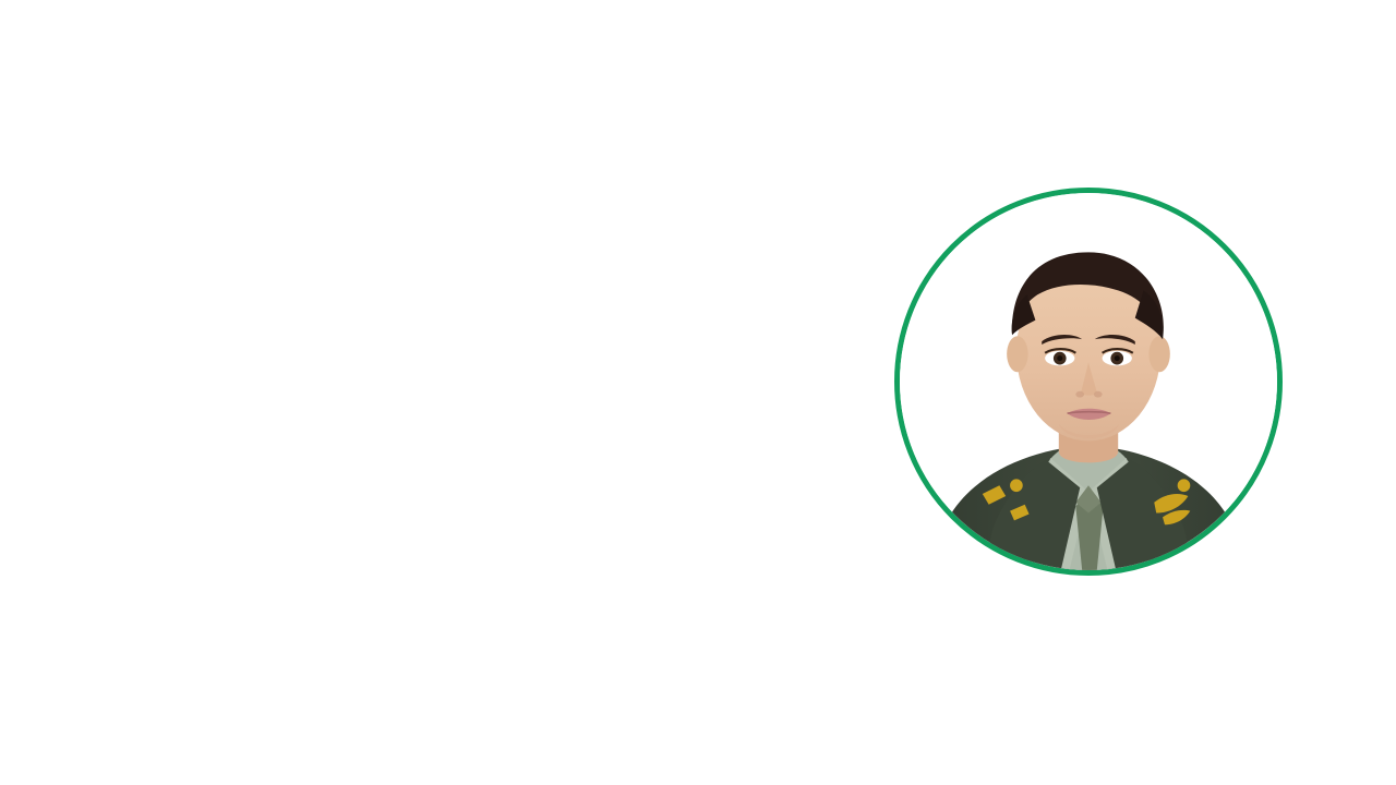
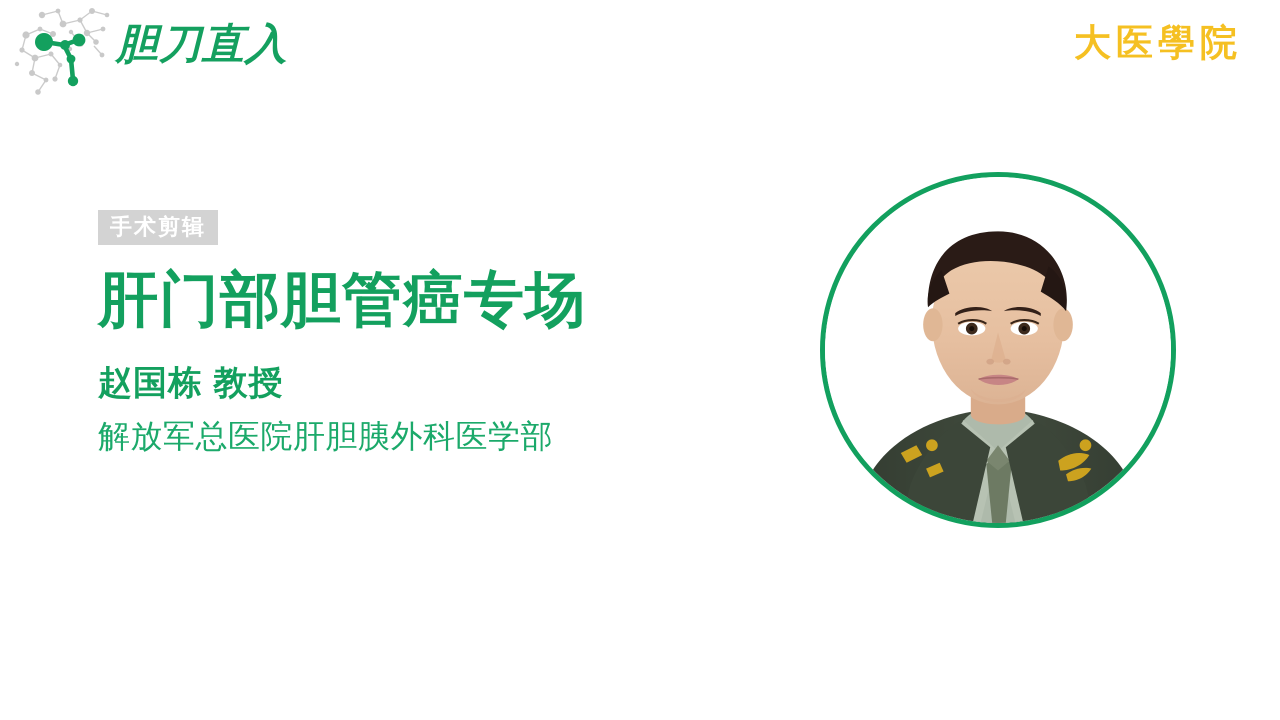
+ 胆刀直入
+ 大医學院
+ 手术剪辑
+ 肝门部胆管癌专场
+ 赵国栋 教授
+ 解放军总医院肝胆胰外科医学部
